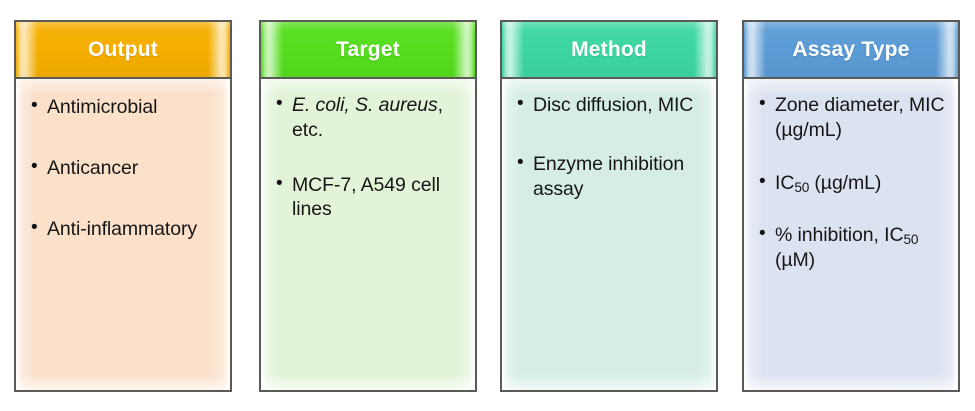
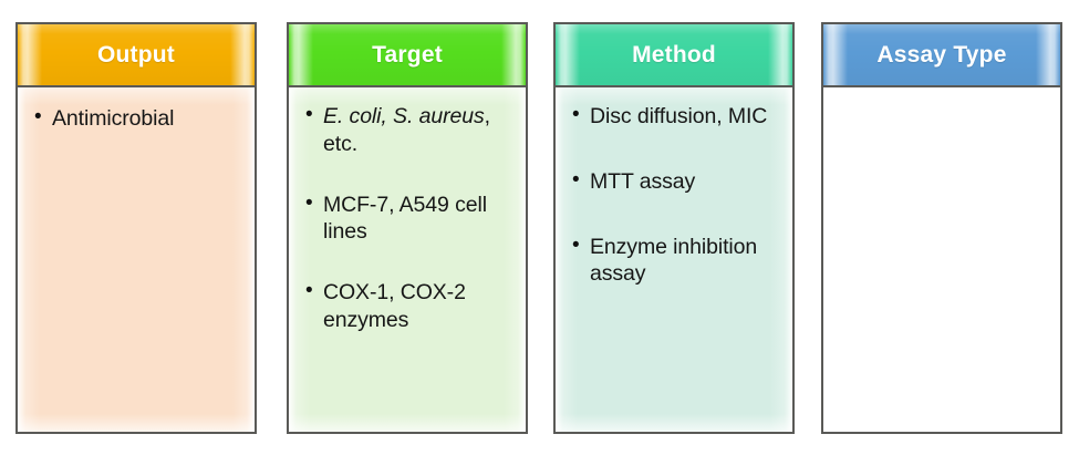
  Output
  Antimicrobial
- Anticancer
- Anti-inflammatory
  Target
  E. coli, S. aureus, etc.
  MCF-7, A549 cell lines
+ COX-1, COX-2 enzymes
  Method
  Disc diffusion, MIC
+ MTT assay
  Enzyme inhibition assay
  Assay Type
- Zone diameter, MIC (µg/mL)
- IC50 (µg/mL)
- % inhibition, IC50 (µM)
